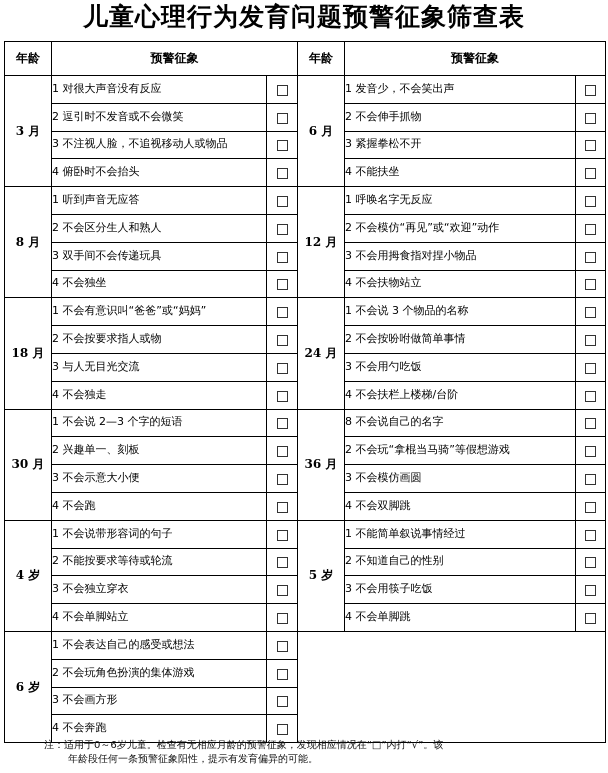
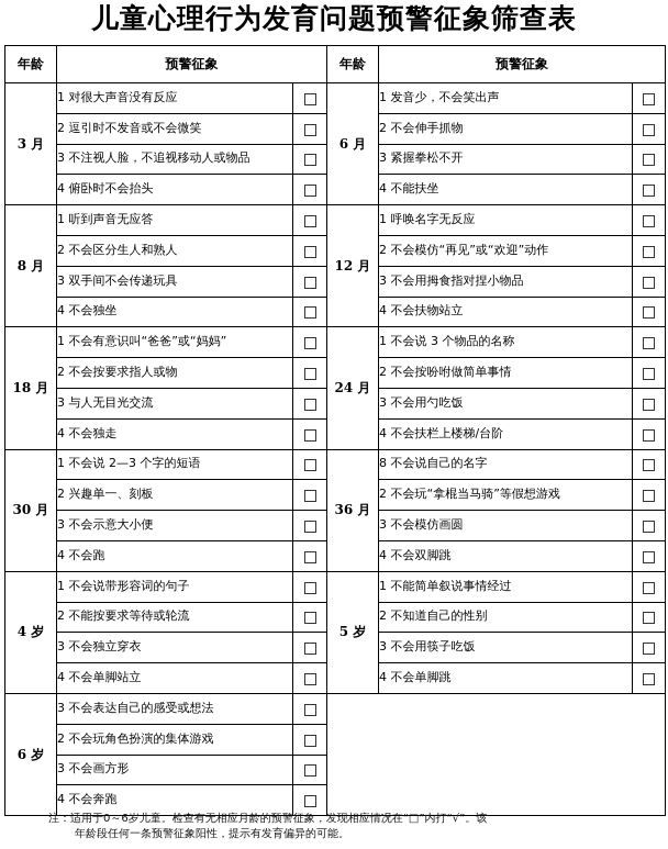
  儿童心理行为发育问题预警征象筛查表
  年龄	预警征象	年龄	预警征象
  3 月	1 对很大声音没有反应		6 月	1 发音少，不会笑出声
  2 逗引时不发音或不会微笑		2 不会伸手抓物
  3 不注视人脸，不追视移动人或物品		3 紧握拳松不开
  4 俯卧时不会抬头		4 不能扶坐
  8 月	1 听到声音无应答		12 月	1 呼唤名字无反应
  2 不会区分生人和熟人		2 不会模仿“再见”或“欢迎”动作
  3 双手间不会传递玩具		3 不会用拇食指对捏小物品
  4 不会独坐		4 不会扶物站立
  18 月	1 不会有意识叫“爸爸”或“妈妈”		24 月	1 不会说 3 个物品的名称
  2 不会按要求指人或物		2 不会按吩咐做简单事情
  3 与人无目光交流		3 不会用勺吃饭
  4 不会独走		4 不会扶栏上楼梯/台阶
  30 月	1 不会说 2—3 个字的短语		36 月	8 不会说自己的名字
  2 兴趣单一、刻板		2 不会玩“拿棍当马骑”等假想游戏
  3 不会示意大小便		3 不会模仿画圆
  4 不会跑		4 不会双脚跳
  4 岁	1 不会说带形容词的句子		5 岁	1 不能简单叙说事情经过
  2 不能按要求等待或轮流		2 不知道自己的性别
  3 不会独立穿衣		3 不会用筷子吃饭
  4 不会单脚站立		4 不会单脚跳
- 6 岁	1 不会表达自己的感受或想法
+ 6 岁	3 不会表达自己的感受或想法
  2 不会玩角色扮演的集体游戏
  3 不会画方形
  4 不会奔跑
  注：适用于0～6岁儿童。检查有无相应月龄的预警征象，发现相应情况在“□”内打“√”。该
  年龄段任何一条预警征象阳性，提示有发育偏异的可能。
